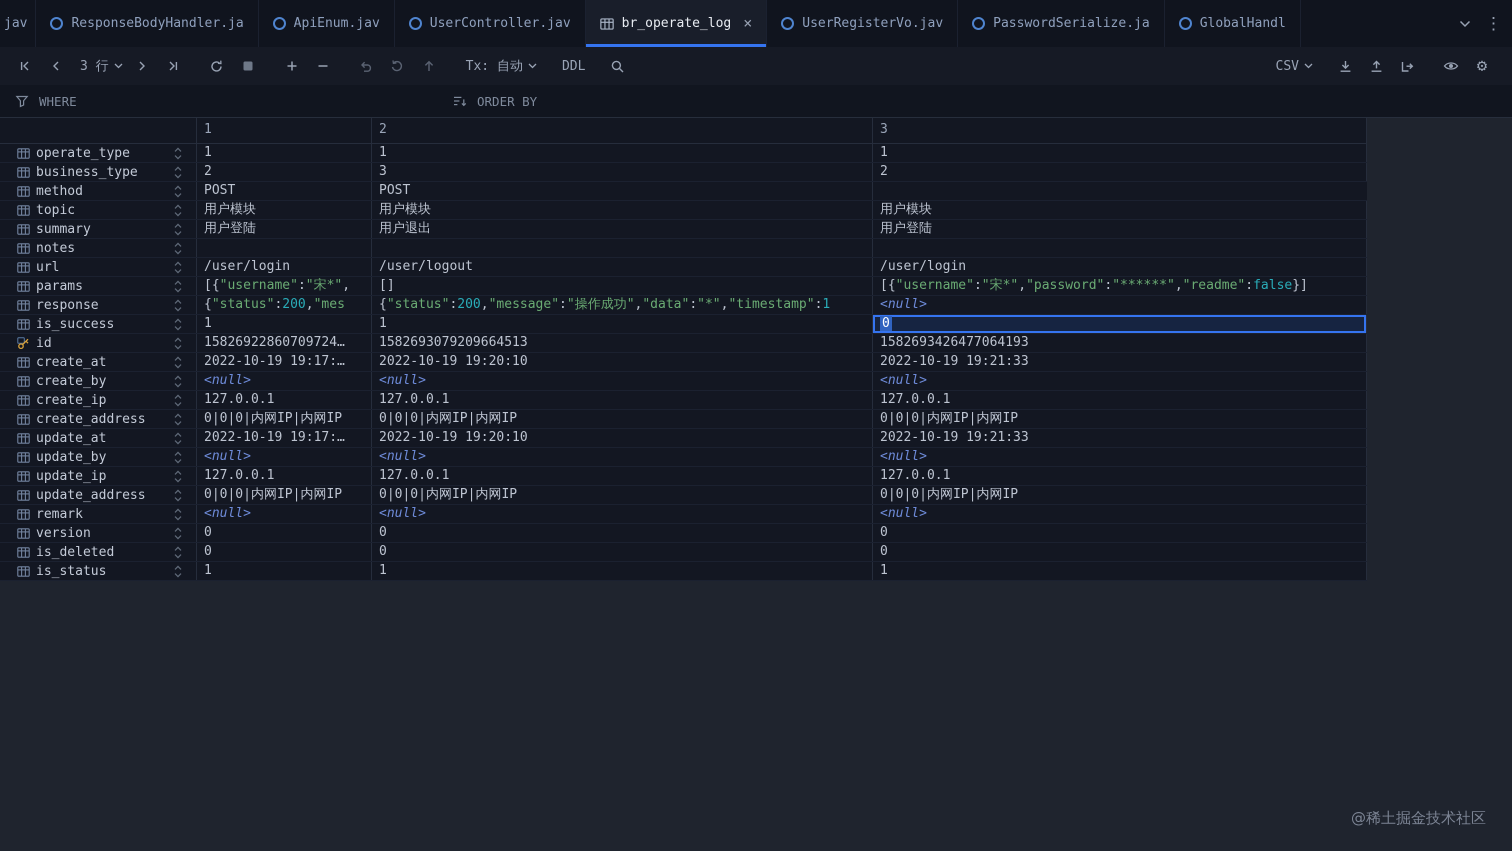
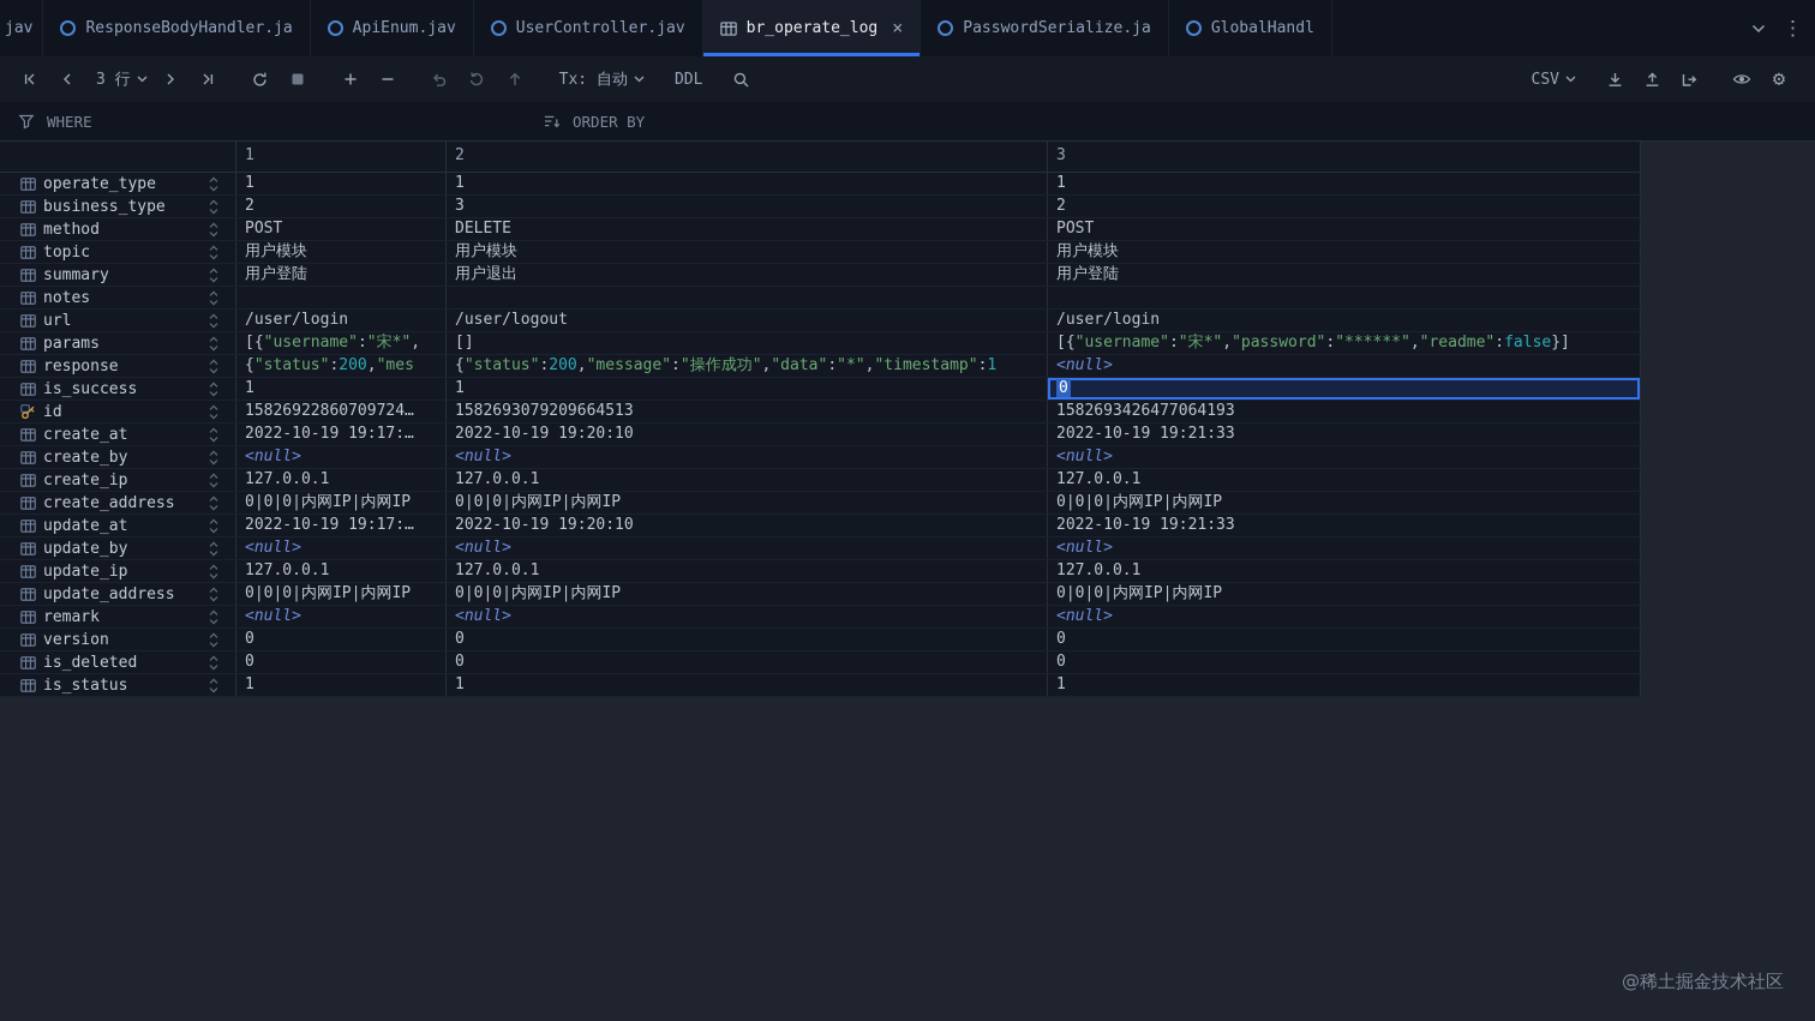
  jav
  ResponseBodyHandler.ja
  ApiEnum.jav
  UserController.jav
  br_operate_log
  ×
- UserRegisterVo.jav
  PasswordSerialize.ja
  GlobalHandl
  ⋮
  3 行
  Tx: 自动
  DDL
  CSV
  ⚙
  WHERE
  ORDER BY
  1
  2
  3
  operate_type
  1
  1
  1
  business_type
  2
  3
  2
  method
  POST
+ DELETE
  POST
  topic
  用户模块
  用户模块
  用户模块
  summary
  用户登陆
  用户退出
  用户登陆
  notes
  url
  /user/login
  /user/logout
  /user/login
  params
  [{"username":"宋*",
  []
  [{"username":"宋*","password":"******","readme":false}]
  response
  {"status":200,"mes
  {"status":200,"message":"操作成功","data":"*","timestamp":1
  <null>
  is_success
  1
  1
  0
  id
  15826922860709724…
  1582693079209664513
  1582693426477064193
  create_at
  2022-10-19 19:17:…
  2022-10-19 19:20:10
  2022-10-19 19:21:33
  create_by
  <null>
  <null>
  <null>
  create_ip
  127.0.0.1
  127.0.0.1
  127.0.0.1
  create_address
  0|0|0|内网IP|内网IP
  0|0|0|内网IP|内网IP
  0|0|0|内网IP|内网IP
  update_at
  2022-10-19 19:17:…
  2022-10-19 19:20:10
  2022-10-19 19:21:33
  update_by
  <null>
  <null>
  <null>
  update_ip
  127.0.0.1
  127.0.0.1
  127.0.0.1
  update_address
  0|0|0|内网IP|内网IP
  0|0|0|内网IP|内网IP
  0|0|0|内网IP|内网IP
  remark
  <null>
  <null>
  <null>
  version
  0
  0
  0
  is_deleted
  0
  0
  0
  is_status
  1
  1
  1
  @稀土掘金技术社区
